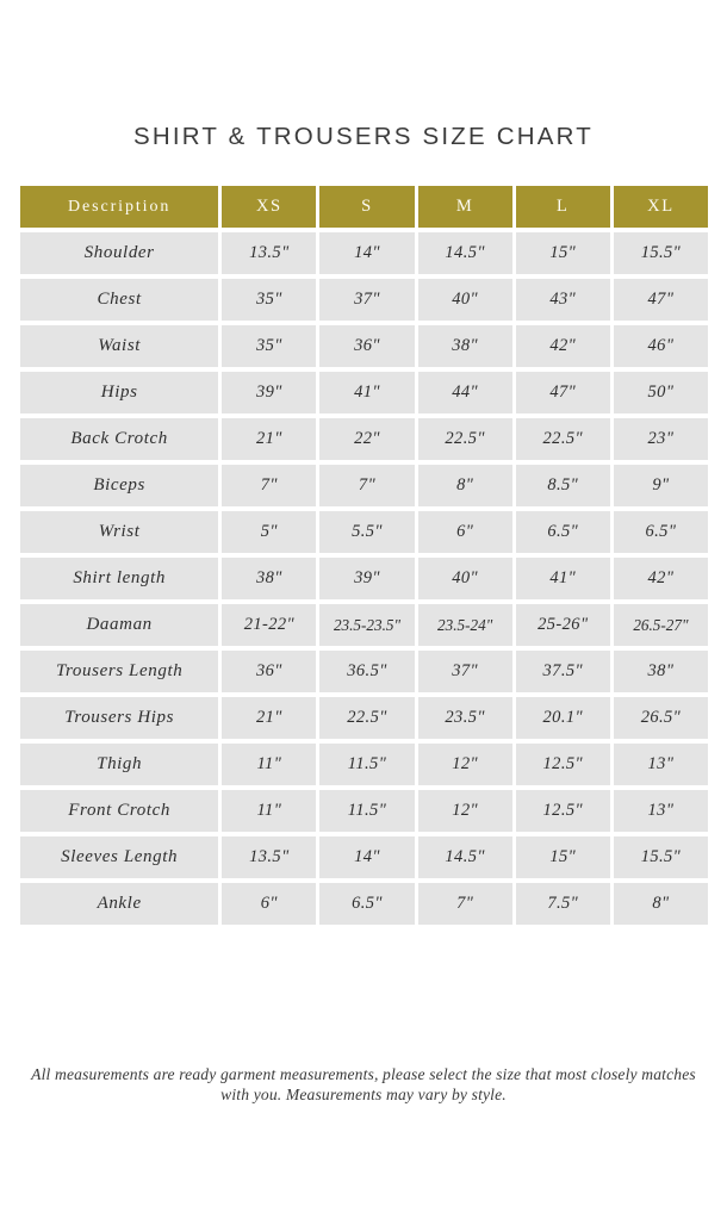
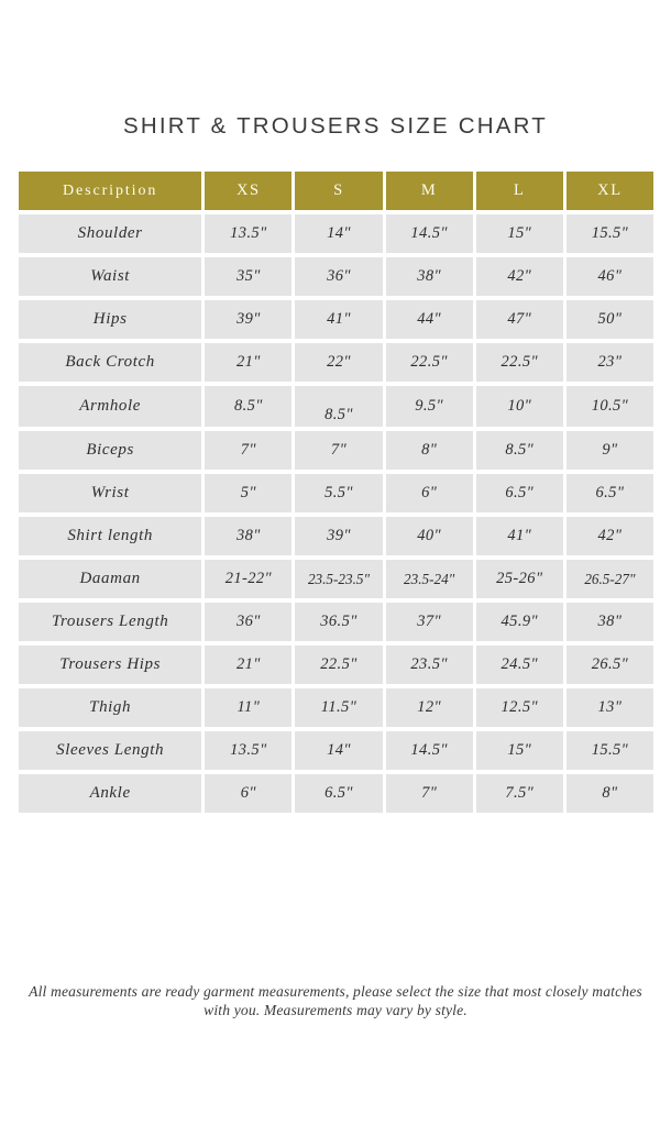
  SHIRT & TROUSERS SIZE CHART
  Description	XS	S	M	L	XL
  Shoulder	13.5"	14"	14.5"	15"	15.5"
- Chest	35"	37"	40"	43"	47"
  Waist	35"	36"	38"	42"	46"
  Hips	39"	41"	44"	47"	50"
  Back Crotch	21"	22"	22.5"	22.5"	23"
+ Armhole	8.5"	8.5"	9.5"	10"	10.5"
  Biceps	7"	7"	8"	8.5"	9"
  Wrist	5"	5.5"	6"	6.5"	6.5"
  Shirt length	38"	39"	40"	41"	42"
  Daaman	21-22"	23.5-23.5"	23.5-24"	25-26"	26.5-27"
- Trousers Length	36"	36.5"	37"	37.5"	38"
+ Trousers Length	36"	36.5"	37"	45.9"	38"
- Trousers Hips	21"	22.5"	23.5"	20.1"	26.5"
+ Trousers Hips	21"	22.5"	23.5"	24.5"	26.5"
  Thigh	11"	11.5"	12"	12.5"	13"
- Front Crotch	11"	11.5"	12"	12.5"	13"
  Sleeves Length	13.5"	14"	14.5"	15"	15.5"
  Ankle	6"	6.5"	7"	7.5"	8"
  All measurements are ready garment measurements, please select the size that most closely matches with you. Measurements may vary by style.
